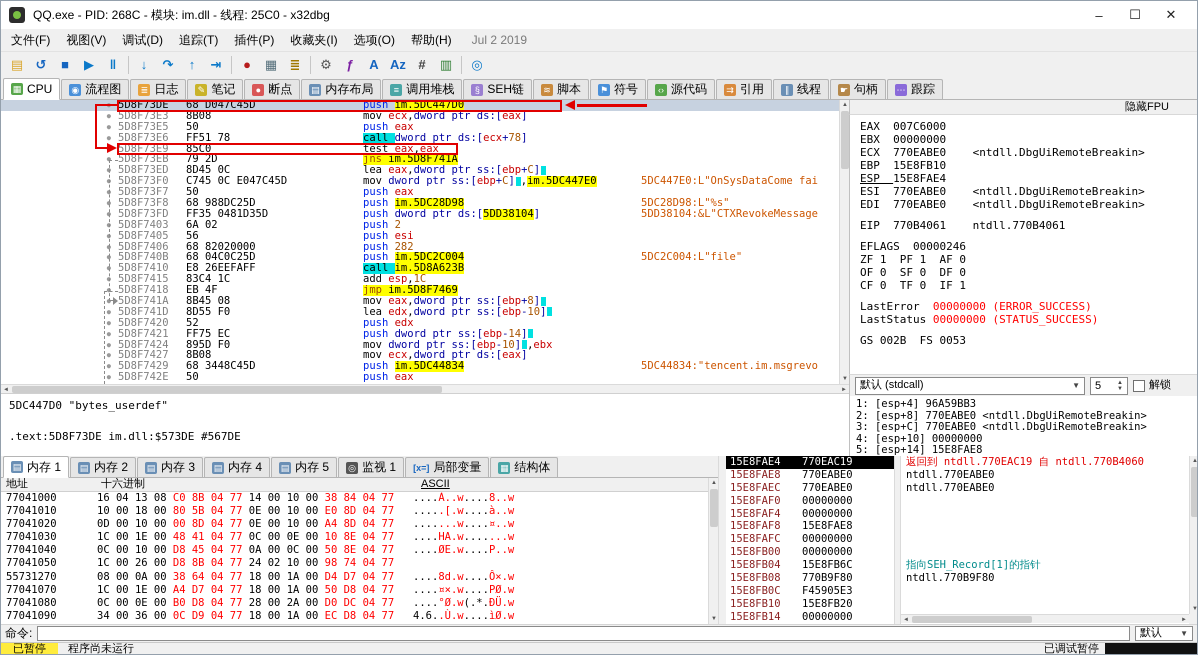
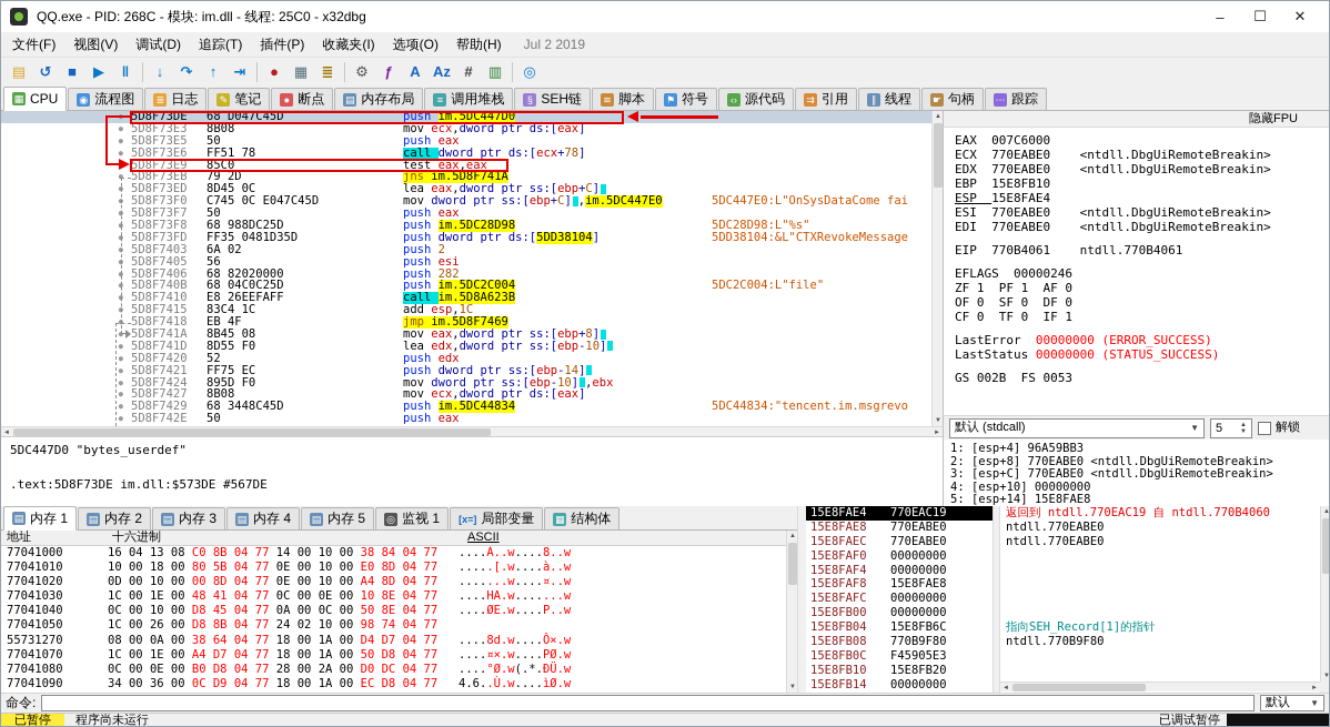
  QQ.exe - PID: 268C - 模块: im.dll - 线程: 25C0 - x32dbg
  –
  ☐
  ✕
  文件(F)
  视图(V)
  调试(D)
  追踪(T)
  插件(P)
  收藏夹(I)
  选项(O)
  帮助(H)
  Jul 2 2019
  ▤
  ↺
  ■
  ▶
  ‖
  ↓
  ↷
  ↑
  ⇥
  ●
  ▦
  ≣
  ⚙
  ƒ
  A
  Az
  #
  ▥
  ◎
  ▦
  CPU
  ◉
  流程图
  ≣
  日志
  ✎
  笔记
  ●
  断点
  ▤
  内存布局
  ≡
  调用堆栈
  §
  SEH链
  ≋
  脚本
  ⚑
  符号
  ‹›
  源代码
  ⇉
  引用
  ∥
  线程
  ☛
  句柄
  ⋯
  跟踪
  5D8F73DE
  68 D047C45D
  push im.5DC447D0
  ●
  5D8F73E3
  8B08
  mov ecx,dword ptr ds:[eax]
  ●
  5D8F73E5
  50
  push eax
  ●
  5D8F73E6
  FF51 78
  call dword ptr ds:[ecx+78]
  ●
  5D8F73E9
  85C0
  test eax,eax
  ●
  5D8F73EB
  79 2D
  jns im.5D8F741A
  ●
  5D8F73ED
  8D45 0C
  lea eax,dword ptr ss:[ebp+C]
  ●
  5D8F73F0
  C745 0C E047C45D
  mov dword ptr ss:[ebp+C] ,im.5DC447E0
  5DC447E0:L"OnSysDataCome fai
  ●
  5D8F73F7
  50
  push eax
  ●
  5D8F73F8
  68 988DC25D
  push im.5DC28D98
  5DC28D98:L"%s"
  ●
  5D8F73FD
  FF35 0481D35D
  push dword ptr ds:[5DD38104]
  5DD38104:&L"CTXRevokeMessage
  ●
  5D8F7403
  6A 02
  push 2
  ●
  5D8F7405
  56
  push esi
  ●
  5D8F7406
  68 82020000
  push 282
  ●
  5D8F740B
  68 04C0C25D
  push im.5DC2C004
  5DC2C004:L"file"
  ●
  5D8F7410
  E8 26EEFAFF
  call im.5D8A623B
  ●
  5D8F7415
  83C4 1C
  add esp,1C
  ●
  5D8F7418
  EB 4F
  jmp im.5D8F7469
  ●
  5D8F741A
  8B45 08
  mov eax,dword ptr ss:[ebp+8]
  ●
  5D8F741D
  8D55 F0
  lea edx,dword ptr ss:[ebp-10]
  ●
  5D8F7420
  52
  push edx
  ●
  5D8F7421
  FF75 EC
  push dword ptr ss:[ebp-14]
  ●
  5D8F7424
  895D F0
  mov dword ptr ss:[ebp-10] ,ebx
  ●
  5D8F7427
  8B08
  mov ecx,dword ptr ds:[eax]
  ●
  5D8F7429
  68 3448C45D
  push im.5DC44834
  5DC44834:"tencent.im.msgrevo
  ●
  5D8F742E
  50
  push eax
  5DC447D0 "bytes_userdef"
  .text:5D8F73DE im.dll:$573DE #567DE
  隐藏FPU
  EAX 007C6000
- EBX 00000000
  ECX 770EABE0 <ntdll.DbgUiRemoteBreakin>
+ EDX 770EABE0 <ntdll.DbgUiRemoteBreakin>
  EBP 15E8FB10
  ESP 15E8FAE4
  ESI 770EABE0 <ntdll.DbgUiRemoteBreakin>
  EDI 770EABE0 <ntdll.DbgUiRemoteBreakin>
  EIP 770B4061 ntdll.770B4061
  EFLAGS 00000246
  ZF 1 PF 1 AF 0
  OF 0 SF 0 DF 0
  CF 0 TF 0 IF 1
  LastError 00000000 (ERROR_SUCCESS)
  LastStatus 00000000 (STATUS_SUCCESS)
  GS 002B FS 0053
  默认 (stdcall)
  ▼
  5
  解锁
  1: [esp+4] 96A59BB3
  2: [esp+8] 770EABE0 <ntdll.DbgUiRemoteBreakin>
  3: [esp+C] 770EABE0 <ntdll.DbgUiRemoteBreakin>
  4: [esp+10] 00000000
  5: [esp+14] 15E8FAE8
  ▤
  内存 1
  ▤
  内存 2
  ▤
  内存 3
  ▤
  内存 4
  ▤
  内存 5
  ◎
  监视 1
  [x=]
  局部变量
  ▦
  结构体
  地址
  十六进制
  ASCII
  77041000
  16 04 13 08 C0 8B 04 77 14 00 10 00 38 84 04 77
  ....À..w....8..w
  77041010
  10 00 18 00 80 5B 04 77 0E 00 10 00 E0 8D 04 77
  .....[.w....à..w
  77041020
  0D 00 10 00 00 8D 04 77 0E 00 10 00 A4 8D 04 77
  .......w....¤..w
  77041030
  1C 00 1E 00 48 41 04 77 0C 00 0E 00 10 8E 04 77
  ....HA.w.......w
  77041040
  0C 00 10 00 D8 45 04 77 0A 00 0C 00 50 8E 04 77
  ....ØE.w....P..w
  77041050
  1C 00 26 00 D8 8B 04 77 24 02 10 00 98 74 04 77
  55731270
  08 00 0A 00 38 64 04 77 18 00 1A 00 D4 D7 04 77
  ....8d.w....Ô×.w
  77041070
  1C 00 1E 00 A4 D7 04 77 18 00 1A 00 50 D8 04 77
  ....¤×.w....PØ.w
  77041080
  0C 00 0E 00 B0 D8 04 77 28 00 2A 00 D0 DC 04 77
  ....°Ø.w(.*.ÐÜ.w
  77041090
  34 00 36 00 0C D9 04 77 18 00 1A 00 EC D8 04 77
  4.6..Ù.w....ìØ.w
  15E8FAE4
  770EAC19
  15E8FAE8
  770EABE0
  15E8FAEC
  770EABE0
  15E8FAF0
  00000000
  15E8FAF4
  00000000
  15E8FAF8
  15E8FAE8
  15E8FAFC
  00000000
  15E8FB00
  00000000
  15E8FB04
  15E8FB6C
  15E8FB08
  770B9F80
  15E8FB0C
  F45905E3
  15E8FB10
  15E8FB20
  15E8FB14
  00000000
  返回到 ntdll.770EAC19 自 ntdll.770B4060
  ntdll.770EABE0
  ntdll.770EABE0
  指向SEH_Record[1]的指针
  ntdll.770B9F80
  命令:
  默认
  ▼
  已暂停
  程序尚未运行
  已调试暂停
